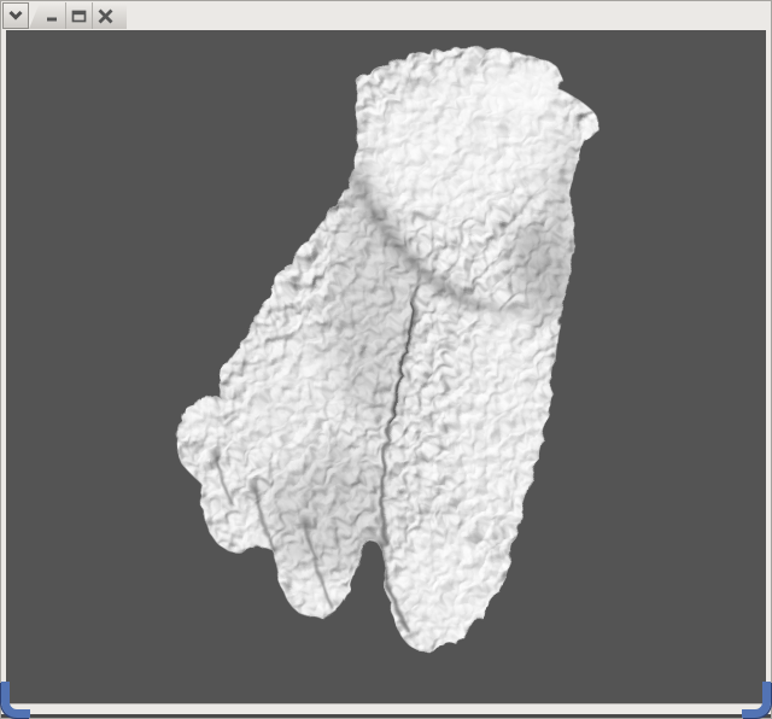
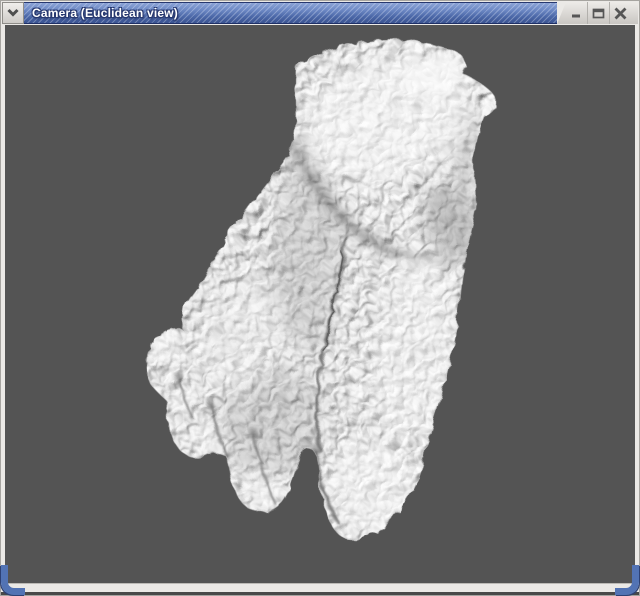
+ Camera (Euclidean view)
